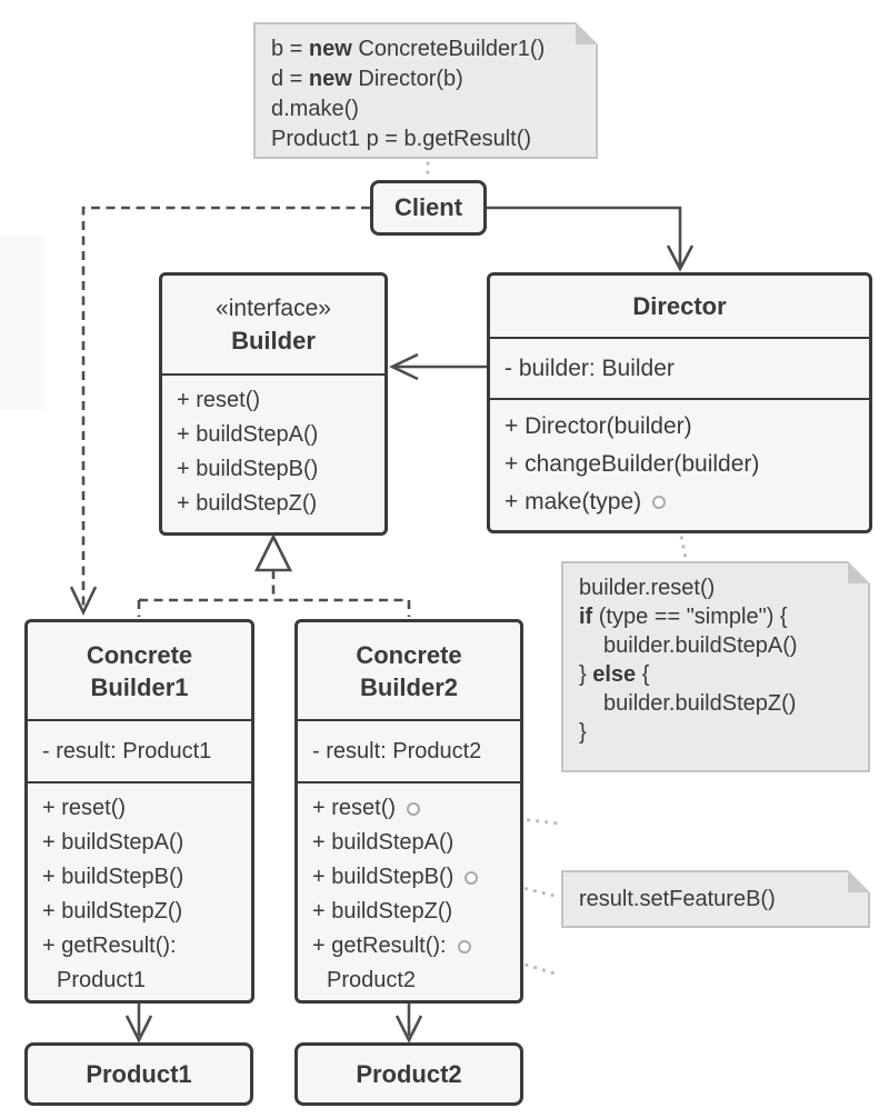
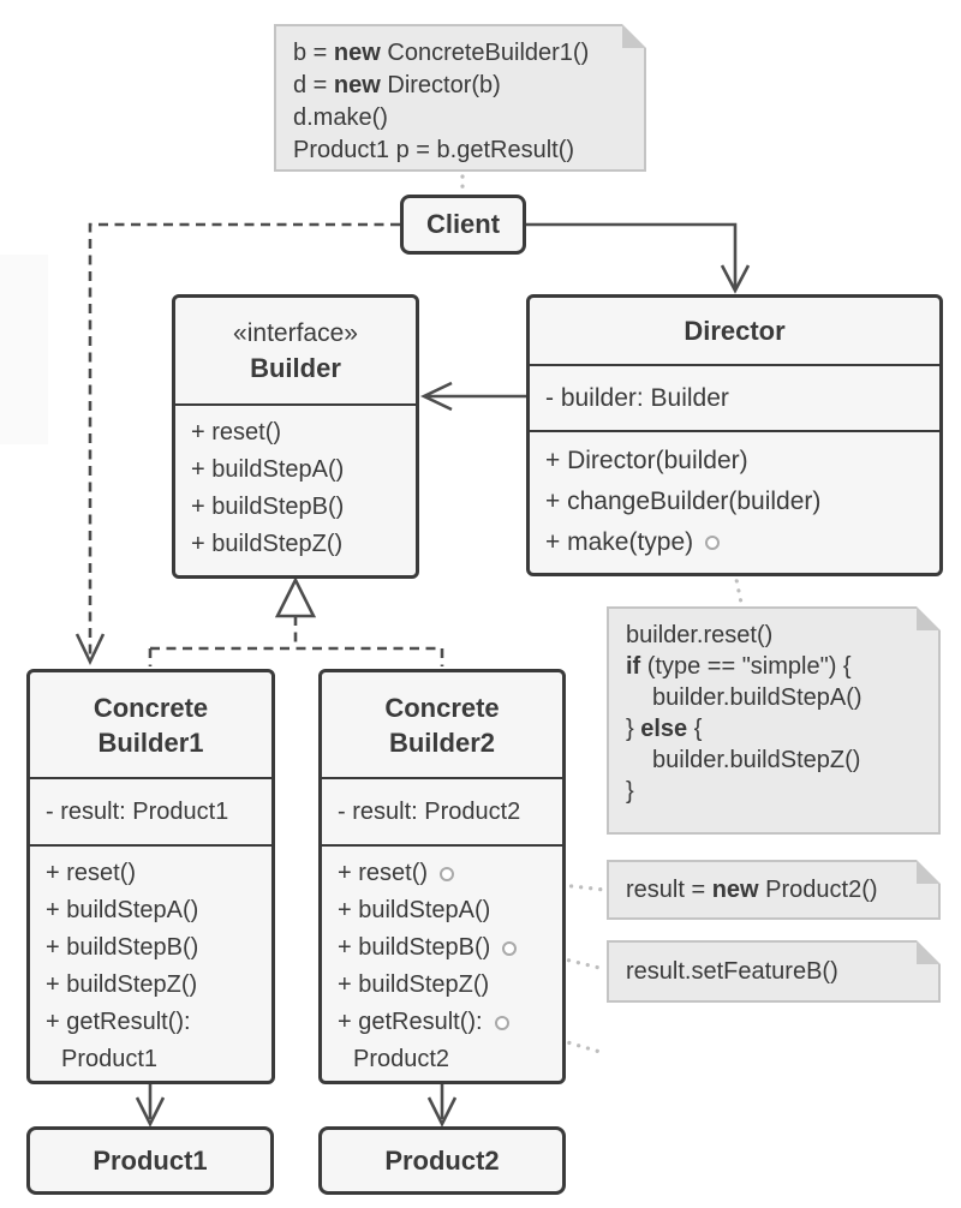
  b = new ConcreteBuilder1()
  d = new Director(b)
  d.make()
  Product1 p = b.getResult()
  Client
  «interface»
  Builder
  + reset()
  + buildStepA()
  + buildStepB()
  + buildStepZ()
  Director
  - builder: Builder
  + Director(builder)
  + changeBuilder(builder)
  + make(type)
  builder.reset()
  if (type == "simple") {
  builder.buildStepA()
  } else {
  builder.buildStepZ()
  }
  Concrete
  Builder1
  - result: Product1
  + reset()
  + buildStepA()
  + buildStepB()
  + buildStepZ()
  + getResult():
  Product1
  Concrete
  Builder2
  - result: Product2
  + reset()
  + buildStepA()
  + buildStepB()
  + buildStepZ()
  + getResult():
  Product2
+ result = new Product2()
  result.setFeatureB()
  Product1
  Product2
